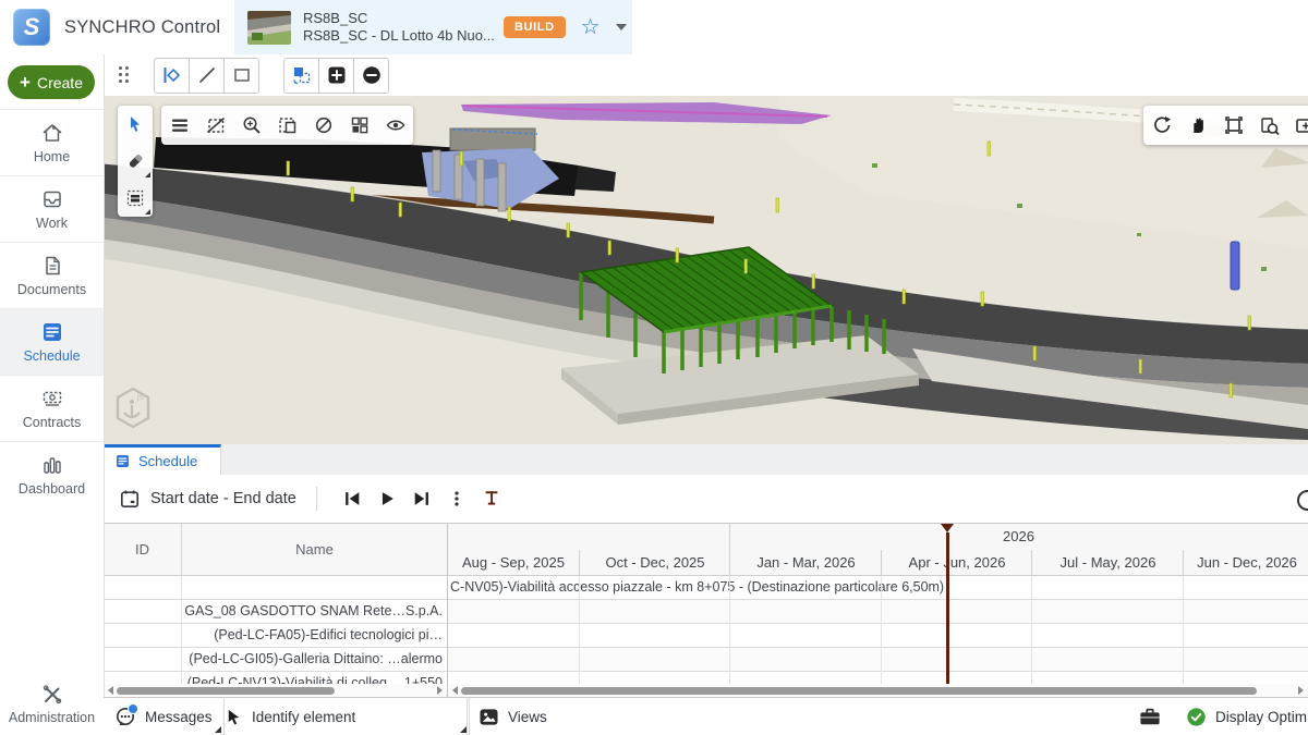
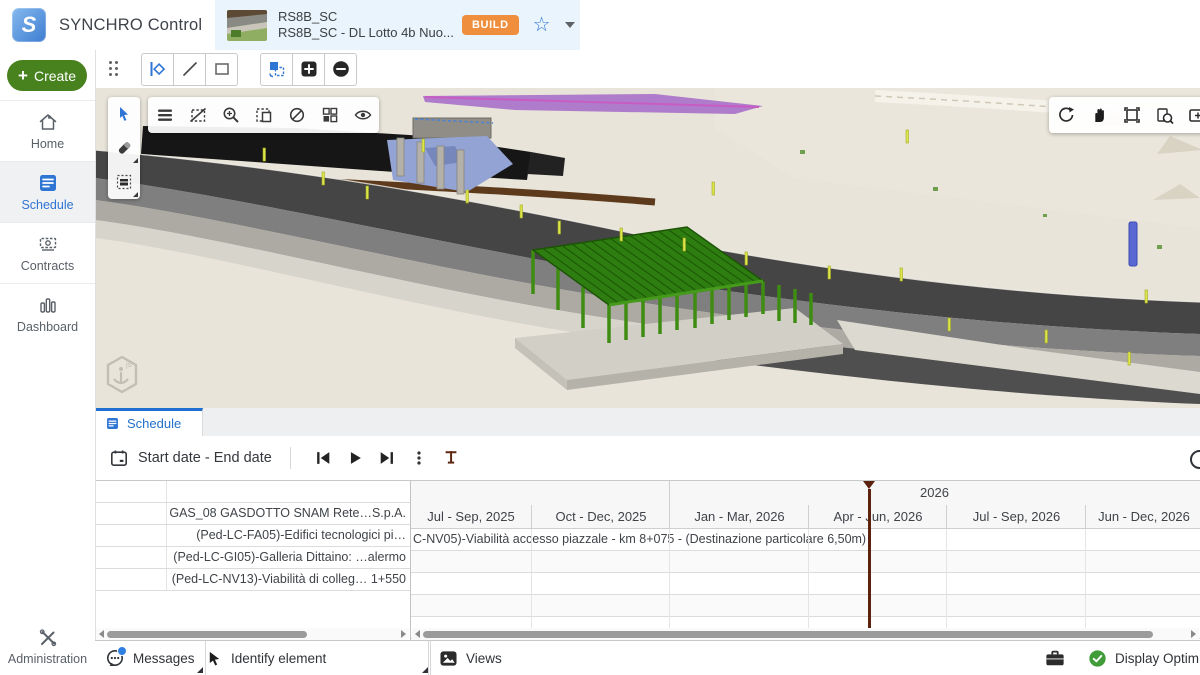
  S
  SYNCHRO Control
  RS8B_SC
  RS8B_SC - DL Lotto 4b Nuo...
  BUILD
  ☆
  +
  Create
  Home
- Work
- Documents
  Schedule
  Contracts
  Dashboard
  Administration
  js
  Schedule
  Start date - End date
- ID
- Name
  GAS_08 GASDOTTO SNAM Rete…S.p.A.
  (Ped-LC-FA05)-Edifici tecnologici pi…
  (Ped-LC-GI05)-Galleria Dittaino: …alermo
  (Ped-LC-NV13)-Viabilità di colleg… 1+550
  2026
- Aug - Sep, 2025
+ Jul - Sep, 2025
  Oct - Dec, 2025
  Jan - Mar, 2026
  Apr -un, 2026
- Jul - May, 2026
+ Jul - Sep, 2026
  Jun - Dec, 2026
  C-NV05)-Viabilità accesso piazzale - km 8+075 - (Destinazione particolare 6,50m)
  Messages
  Identify element
  Views
  Display Optim
